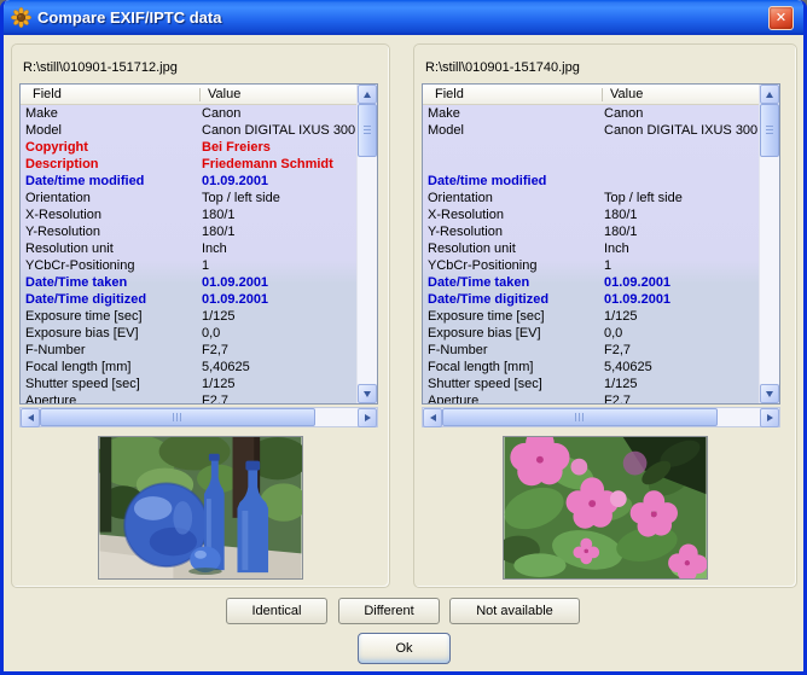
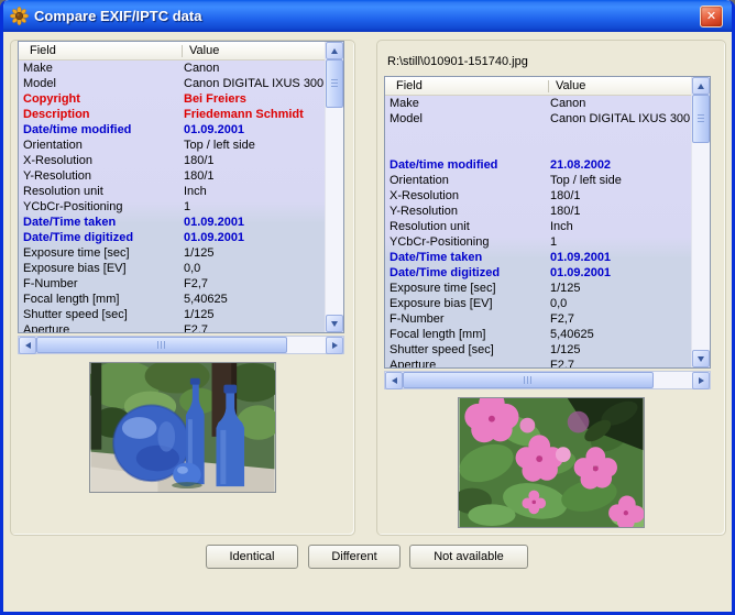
  Compare EXIF/IPTC data
  ✕
- R:\still\010901-151712.jpg
  Field
  Value
  Make
  Canon
  Model
  Canon DIGITAL IXUS 300
  Copyright
  Bei Freiers
  Description
  Friedemann Schmidt
  Date/time modified
  01.09.2001
  Orientation
  Top / left side
  X-Resolution
  180/1
  Y-Resolution
  180/1
  Resolution unit
  Inch
  YCbCr-Positioning
  1
  Date/Time taken
  01.09.2001
  Date/Time digitized
  01.09.2001
  Exposure time [sec]
  1/125
  Exposure bias [EV]
  0,0
  F-Number
  F2,7
  Focal length [mm]
  5,40625
  Shutter speed [sec]
  1/125
  Aperture
  F2,7
  R:\still\010901-151740.jpg
  Field
  Value
  Make
  Canon
  Model
  Canon DIGITAL IXUS 300
  Date/time modified
+ 21.08.2002
  Orientation
  Top / left side
  X-Resolution
  180/1
  Y-Resolution
  180/1
  Resolution unit
  Inch
  YCbCr-Positioning
  1
  Date/Time taken
  01.09.2001
  Date/Time digitized
  01.09.2001
  Exposure time [sec]
  1/125
  Exposure bias [EV]
  0,0
  F-Number
  F2,7
  Focal length [mm]
  5,40625
  Shutter speed [sec]
  1/125
  Aperture
  F2,7
  Identical
  Different
  Not available
- Ok
